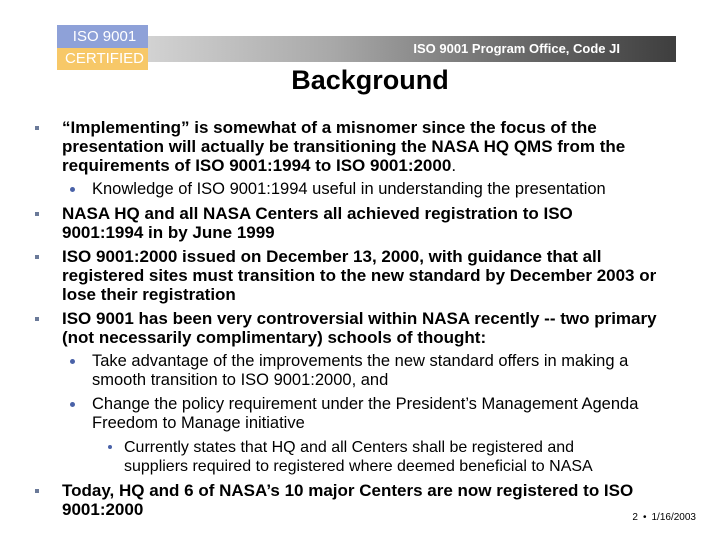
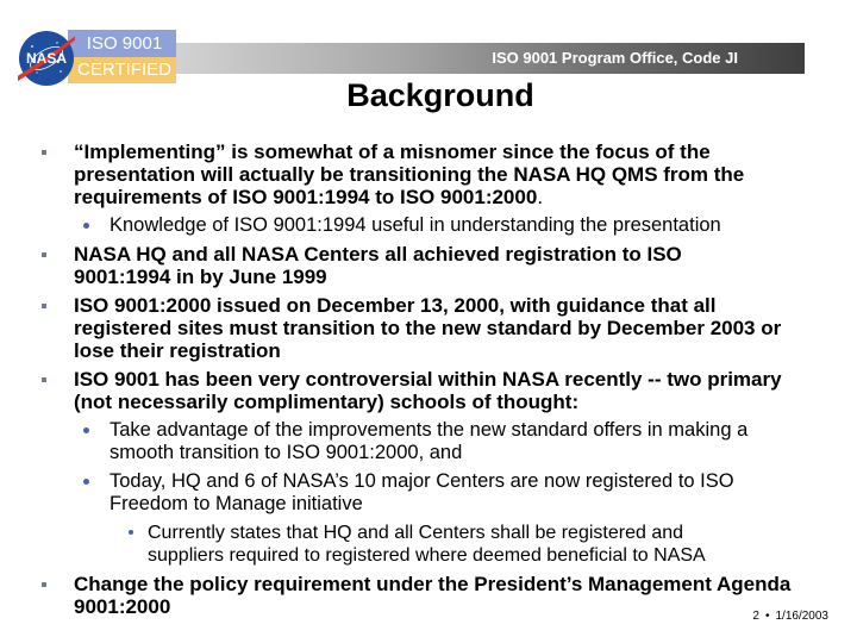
+ NASA
  ISO 9001
  CERTIFIED
  ISO 9001 Program Office, Code JI
  Background
  “Implementing” is somewhat of a misnomer since the focus of the
  presentation will actually be transitioning the NASA HQ QMS from the
  requirements of ISO 9001:1994 to ISO 9001:2000.
  Knowledge of ISO 9001:1994 useful in understanding the presentation
  NASA HQ and all NASA Centers all achieved registration to ISO
  9001:1994 in by June 1999
  ISO 9001:2000 issued on December 13, 2000, with guidance that all
  registered sites must transition to the new standard by December 2003 or
  lose their registration
  ISO 9001 has been very controversial within NASA recently -- two primary
  (not necessarily complimentary) schools of thought:
  Take advantage of the improvements the new standard offers in making a
  smooth transition to ISO 9001:2000, and
- Change the policy requirement under the President’s Management Agenda
+ Today, HQ and 6 of NASA’s 10 major Centers are now registered to ISO
  Freedom to Manage initiative
  Currently states that HQ and all Centers shall be registered and
  suppliers required to registered where deemed beneficial to NASA
- Today, HQ and 6 of NASA’s 10 major Centers are now registered to ISO
+ Change the policy requirement under the President’s Management Agenda
  9001:2000
  2 • 1/16/2003
